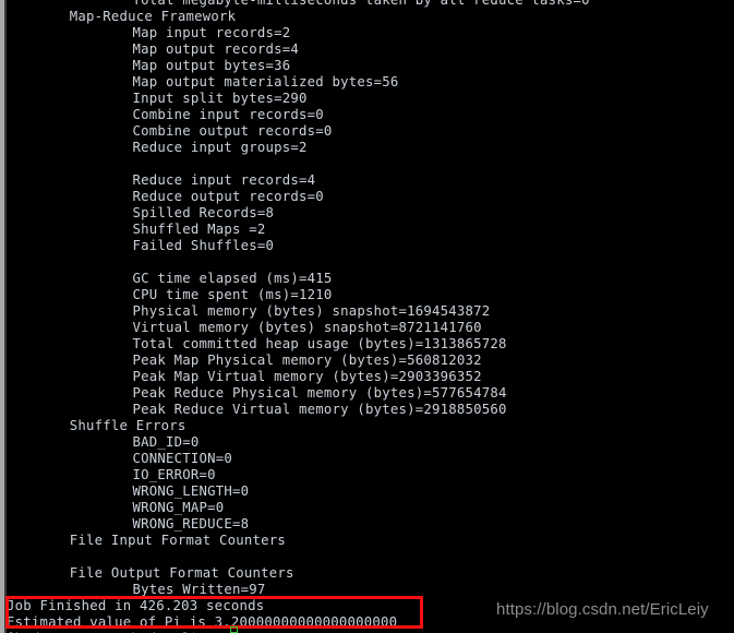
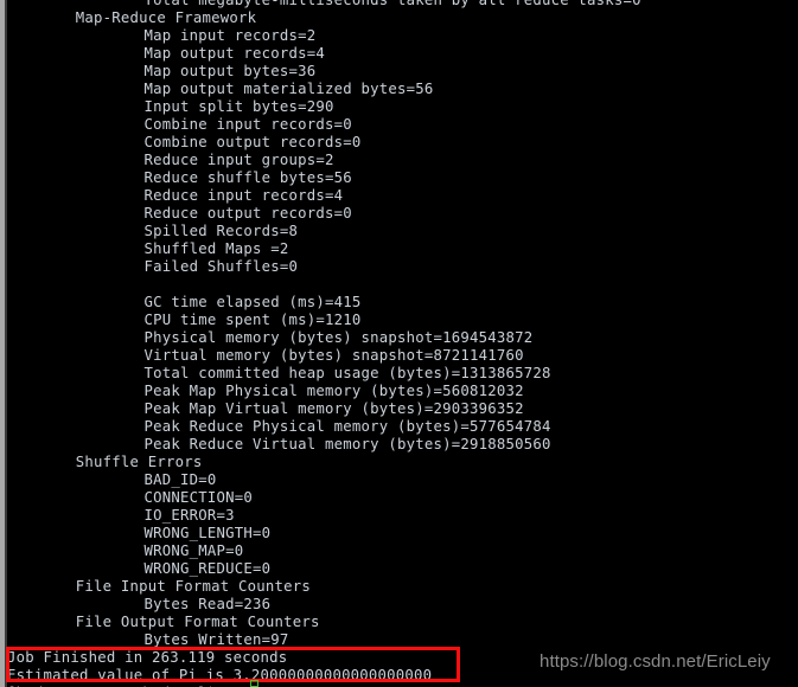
  Total megabyte-milliseconds taken by all reduce tasks=0
  Map-Reduce Framework
  Map input records=2
  Map output records=4
  Map output bytes=36
  Map output materialized bytes=56
  Input split bytes=290
  Combine input records=0
  Combine output records=0
  Reduce input groups=2
+ Reduce shuffle bytes=56
  Reduce input records=4
  Reduce output records=0
  Spilled Records=8
  Shuffled Maps =2
  Failed Shuffles=0
  GC time elapsed (ms)=415
  CPU time spent (ms)=1210
  Physical memory (bytes) snapshot=1694543872
  Virtual memory (bytes) snapshot=8721141760
  Total committed heap usage (bytes)=1313865728
  Peak Map Physical memory (bytes)=560812032
  Peak Map Virtual memory (bytes)=2903396352
  Peak Reduce Physical memory (bytes)=577654784
  Peak Reduce Virtual memory (bytes)=2918850560
  Shuffle Errors
  BAD_ID=0
  CONNECTION=0
- IO_ERROR=0
+ IO_ERROR=3
  WRONG_LENGTH=0
  WRONG_MAP=0
- WRONG_REDUCE=8
+ WRONG_REDUCE=0
  File Input Format Counters
+ Bytes Read=236
  File Output Format Counters
  Bytes Written=97
- Job Finished in 426.203 seconds
+ Job Finished in 263.119 seconds
  Estimated value of Pi is 3.20000000000000000000
  https://blog.csdn.net/EricLeiy
